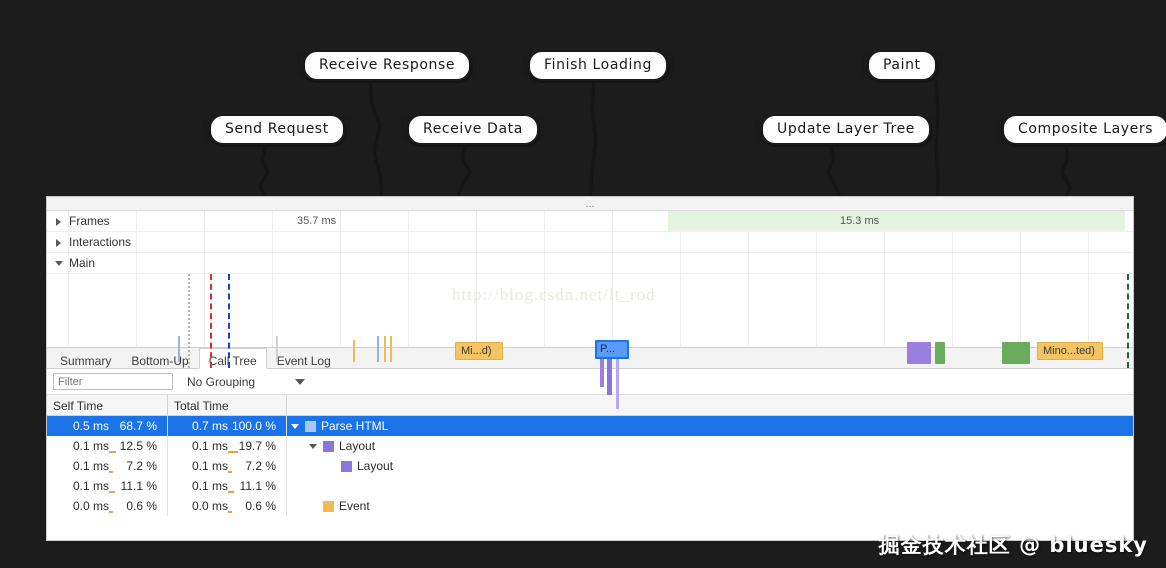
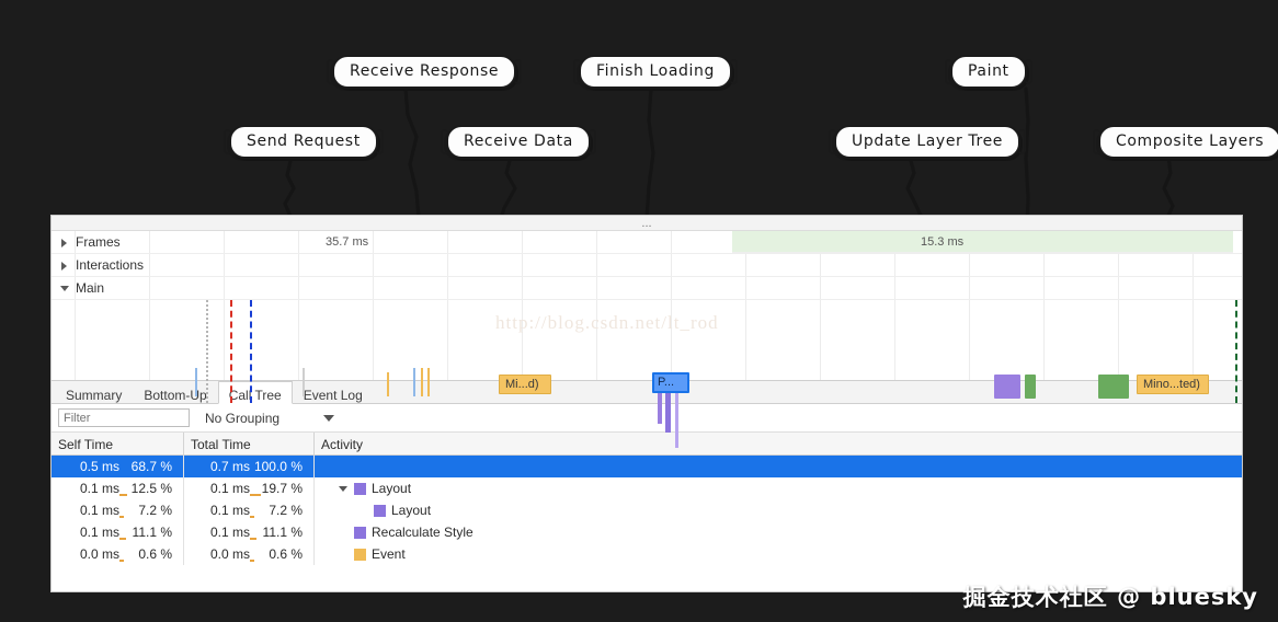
  Send Request
  Receive Response
  Receive Data
  Finish Loading
  Update Layer Tree
  Paint
  Composite Layers
  ...
  Frames
  Interactions
  Main
  Mi...d)
  P...
  Mino...ted)
  35.7 ms
  15.3 ms
  Summary
  Bottom-p
  Call Tree
  Event Log
  Filter
  No Grouping
  Self Time
  Total Time
+ Activity
  0.5 ms
  68.7 %
  0.7 ms
  100.0 %
- Parse HTML
  0.1 ms
  12.5 %
  0.1 ms
  19.7 %
  Layout
  0.1 ms
  7.2 %
  0.1 ms
  7.2 %
  Layout
  0.1 ms
  11.1 %
  0.1 ms
  11.1 %
+ Recalculate Style
  0.0 ms
  0.6 %
  0.0 ms
  0.6 %
  Event
  http://blog.csdn.net/lt_rod
  掘金技术社区 @ bluesky
